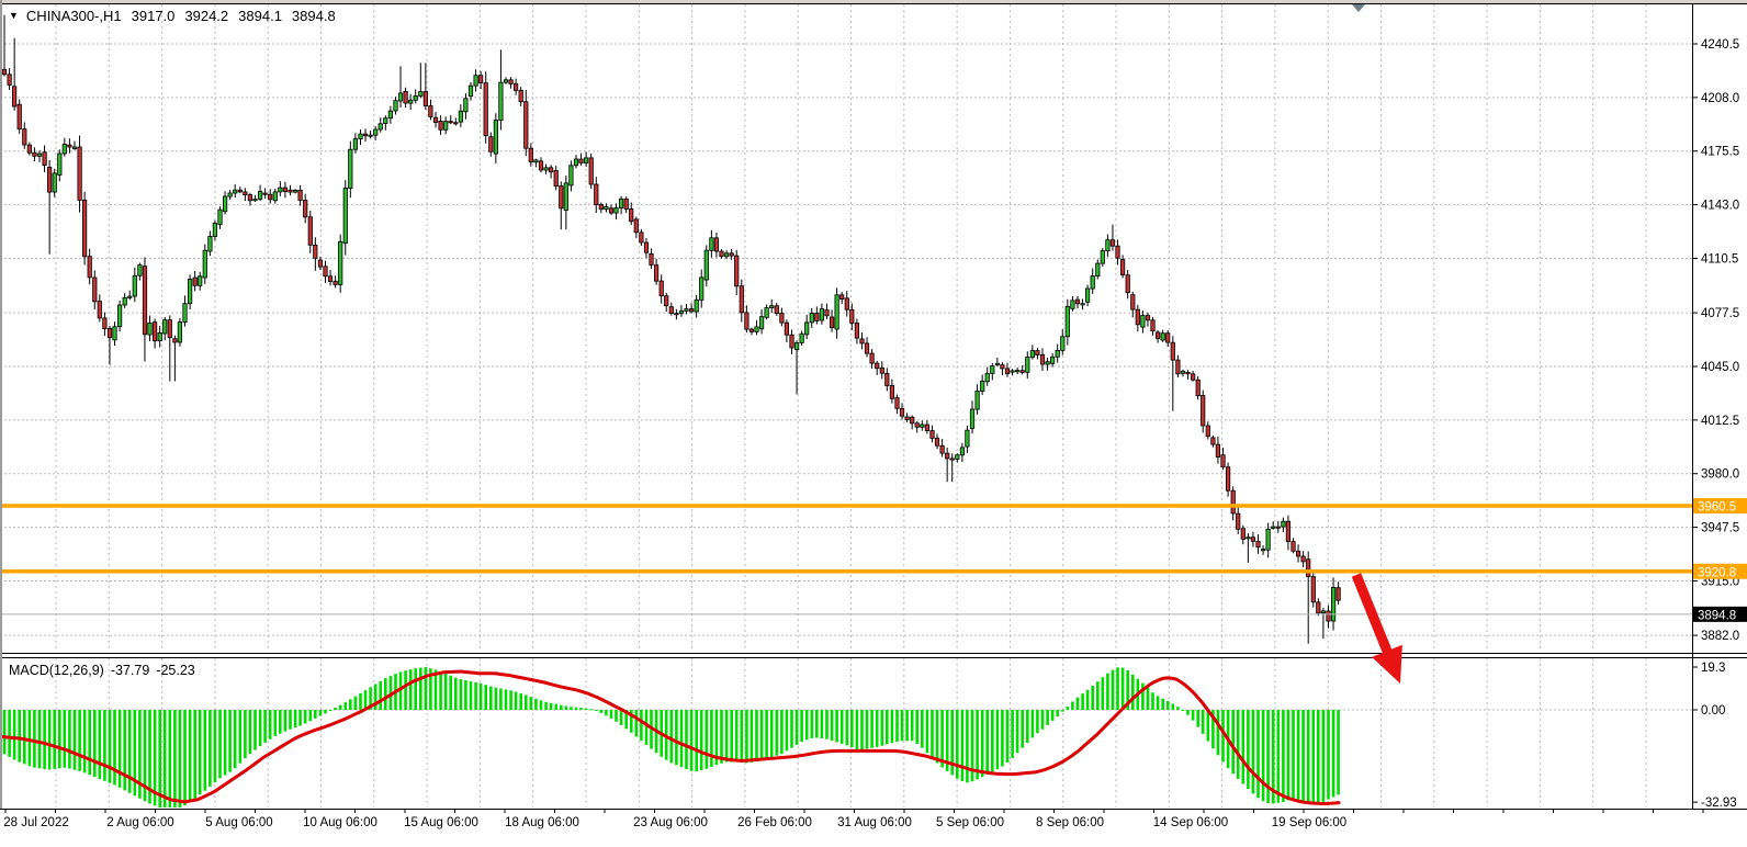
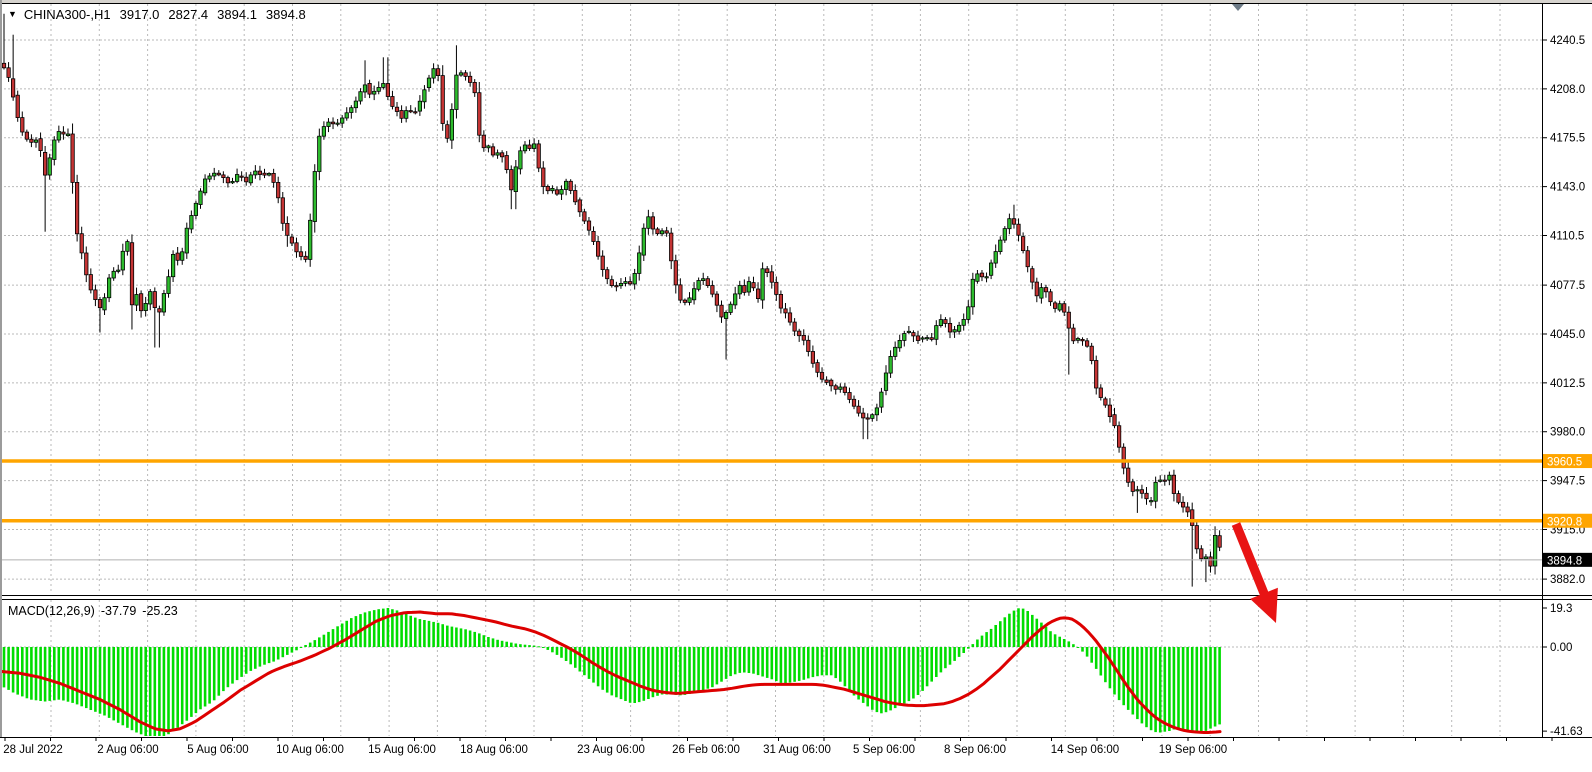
  4240.5
  4208.0
  4175.5
  4143.0
  4110.5
  4077.5
  4045.0
  4012.5
  3980.0
  3947.5
  3915.0
  3882.0
  19.3
  0.00
- -32.93
+ -41.63
  3960.5
  3920.8
  3894.8
  28 Jul 2022
  2 Aug 06:00
  5 Aug 06:00
  10 Aug 06:00
  15 Aug 06:00
  18 Aug 06:00
  23 Aug 06:00
  26 Feb 06:00
  31 Aug 06:00
  5 Sep 06:00
  8 Sep 06:00
  14 Sep 06:00
  19 Sep 06:00
  ▼
  CHINA300-,H1
  3917.0
- 3924.2
+ 2827.4
  3894.1
  3894.8
  MACD(12,26,9)
  -37.79
  -25.23
